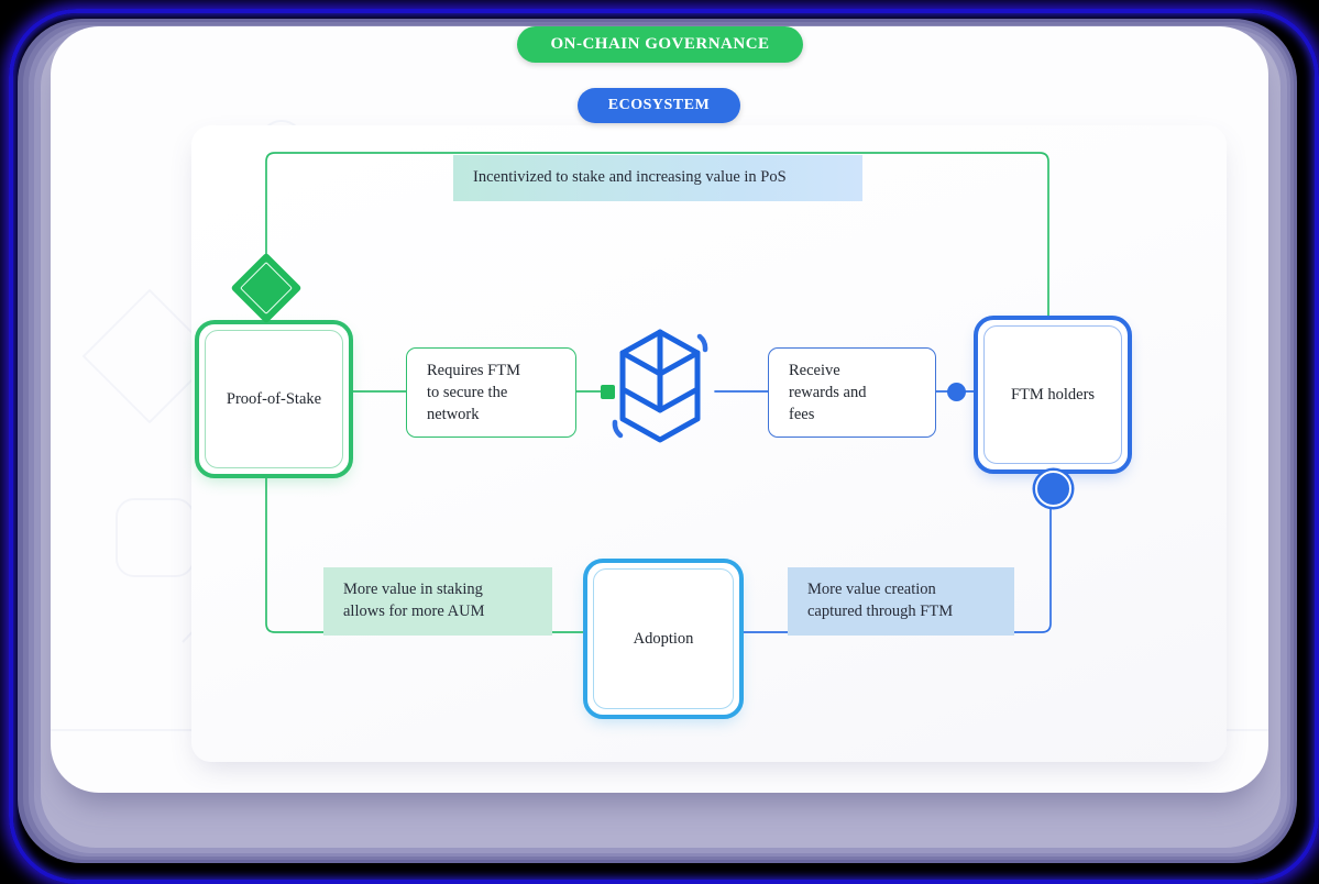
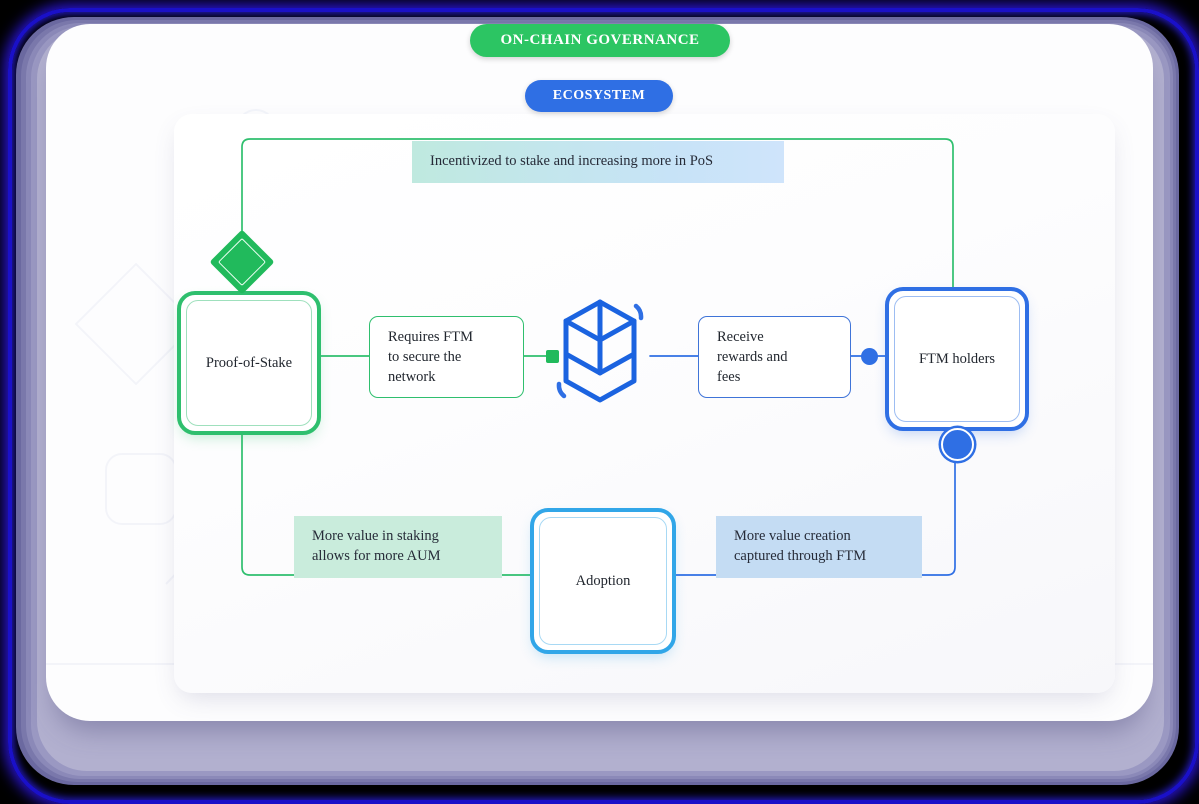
  ON-CHAIN GOVERNANCE
  ECOSYSTEM
- Incentivized to stake and increasing value in PoS
+ Incentivized to stake and increasing more in PoS
  More value in staking
  allows for more AUM
  More value creation
  captured through FTM
  Requires FTM
  to secure the
  network
  Receive
  rewards and
  fees
  Proof-of-Stake
  FTM holders
  Adoption
